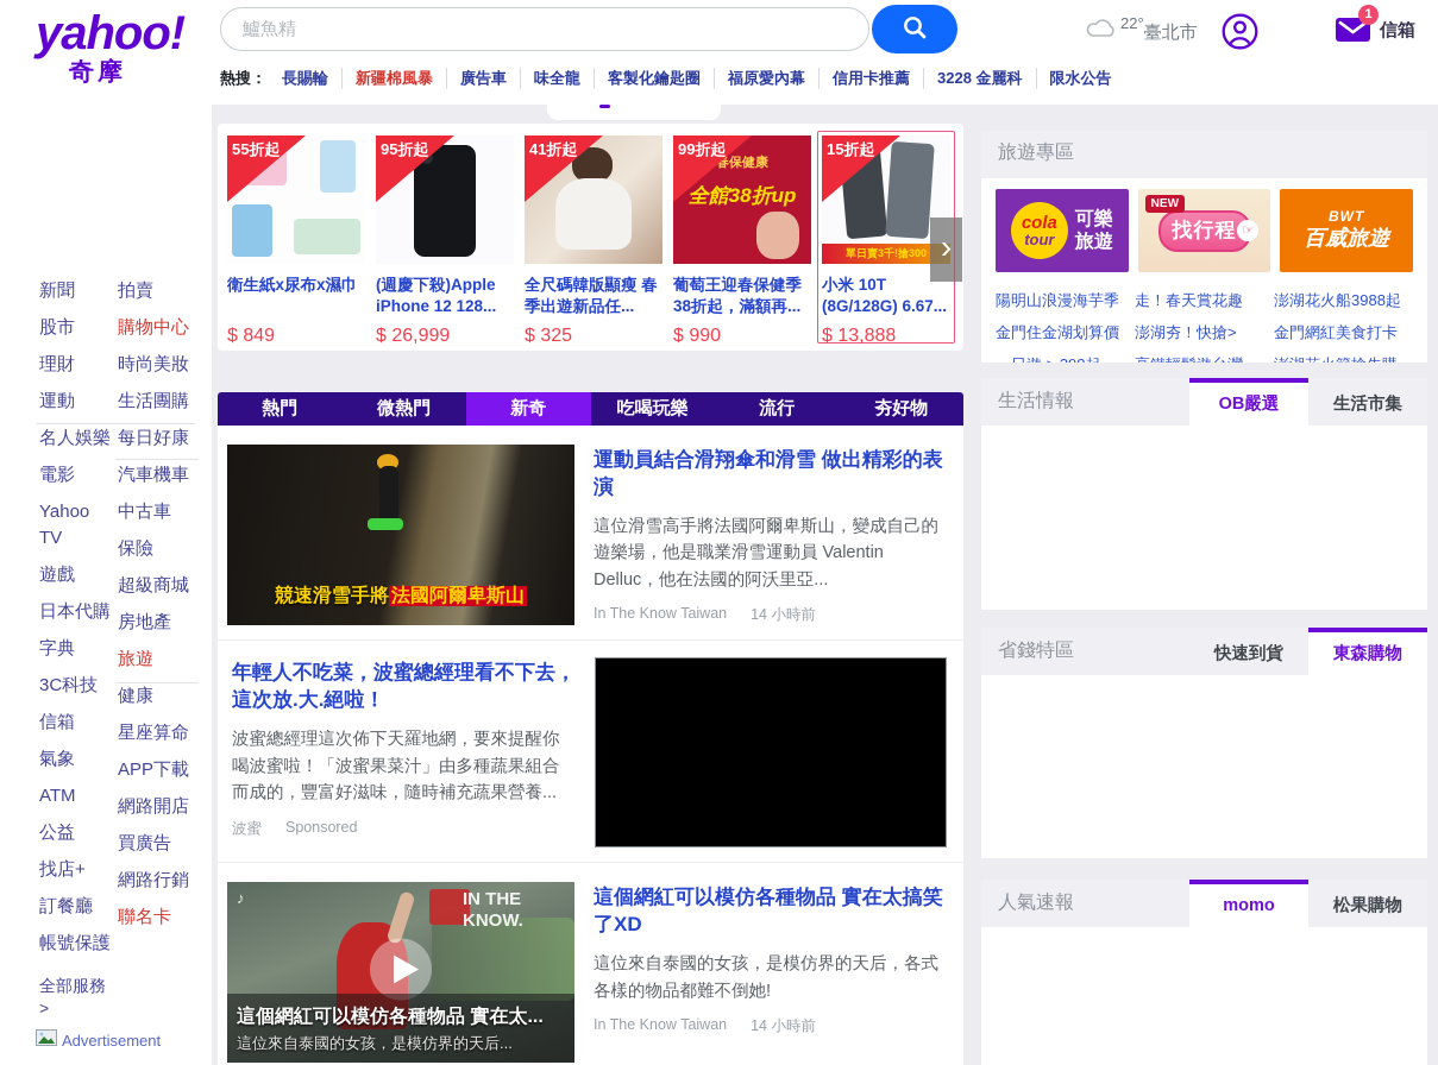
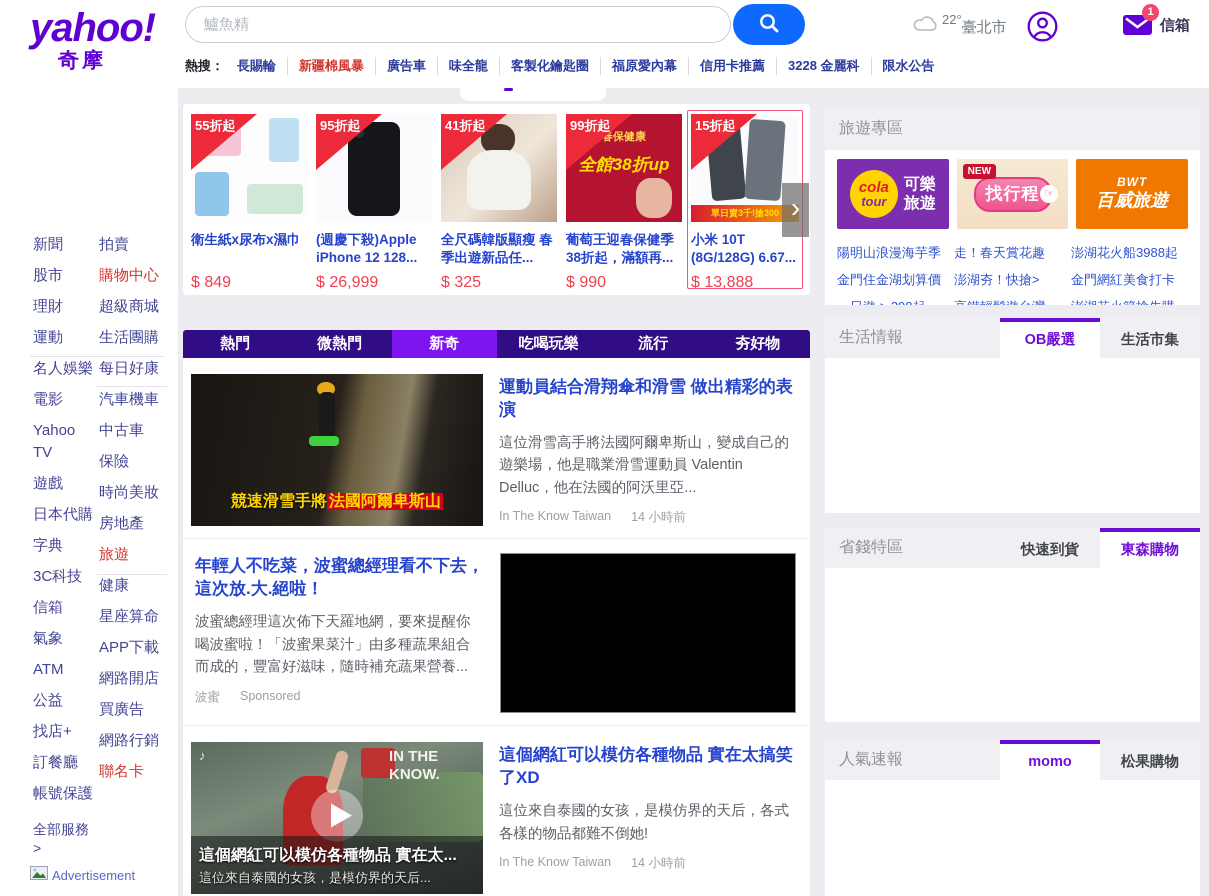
  yahoo!
  奇摩
  鱸魚精
  22°
  臺北市
  1
  信箱
  熱搜：
  長賜輪
  新疆棉風暴
  廣告車
  味全龍
  客製化鑰匙圈
  福原愛內幕
  信用卡推薦
  3228 金麗科
  限水公告
  新聞
  股市
  理財
  運動
  名人娛樂
  電影
  Yahoo TV
  遊戲
  日本代購
  字典
  3C科技
  信箱
  氣象
  ATM
  公益
  找店+
  訂餐廳
  帳號保護
  全部服務 >
  拍賣
  購物中心
- 時尚美妝
+ 超級商城
  生活團購
  每日好康
  汽車機車
  中古車
  保險
- 超級商城
+ 時尚美妝
  房地產
  旅遊
  健康
  星座算命
  APP下載
  網路開店
  買廣告
  網路行銷
  聯名卡
  Advertisement
  55折起
  衛生紙x尿布x濕巾
  $ 849
  95折起
  (週慶下殺)Apple iPhone 12 128...
  $ 26,999
  41折起
  全尺碼韓版顯瘦 春季出遊新品任...
  $ 325
  春保健康
  全館38折up
  99折起
  葡萄王迎春保健季 38折起，滿額再...
  $ 990
  單日賣3千!搶300
  15折起
  小米 10T (8G/128G) 6.67...
  $ 13,888
  ›
  熱門
  微熱門
  新奇
  吃喝玩樂
  流行
  夯好物
  競速滑雪手將法國阿爾卑斯山
  運動員結合滑翔傘和滑雪 做出精彩的表演
  這位滑雪高手將法國阿爾卑斯山，變成自己的遊樂場，他是職業滑雪運動員 Valentin Delluc，他在法國的阿沃里亞...
  In The Know Taiwan
  14 小時前
  年輕人不吃菜，波蜜總經理看不下去，這次放.大.絕啦！
  波蜜總經理這次佈下天羅地網，要來提醒你喝波蜜啦！「波蜜果菜汁」由多種蔬果組合而成的，豐富好滋味，隨時補充蔬果營養...
  波蜜
  Sponsored
  ♪
  IN THE KNOW.
  這個網紅可以模仿各種物品 實在太...
  這位來自泰國的女孩，是模仿界的天后...
  這個網紅可以模仿各種物品 實在太搞笑了XD
  這位來自泰國的女孩，是模仿界的天后，各式各樣的物品都難不倒她!
  In The Know Taiwan
  14 小時前
  旅遊專區
  cola
  tour
  可樂
  旅遊
  NEW
  找行程
  ☞
  BWT
  百威旅遊
  陽明山浪漫海芋季
  金門住金湖划算價
  走！春天賞花趣
  澎湖夯！快搶>
  澎湖花火船3988起
  金門網紅美食打卡
  生活情報
  OB嚴選
  生活市集
  省錢特區
  快速到貨
  東森購物
  人氣速報
  momo
  松果購物
